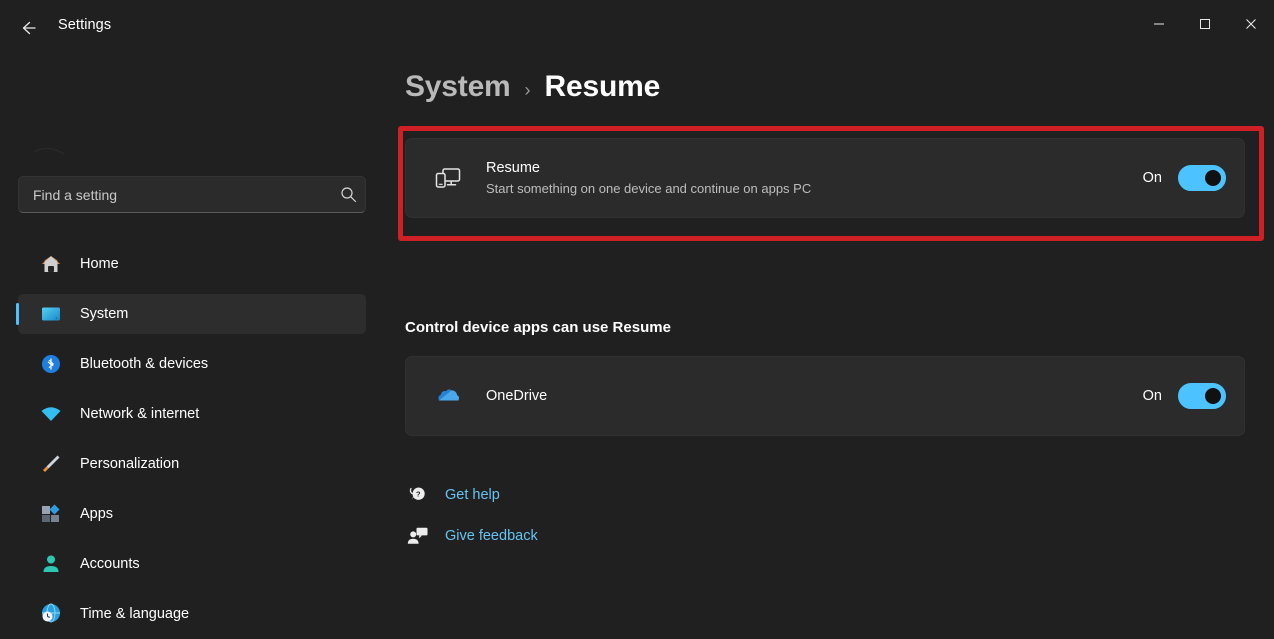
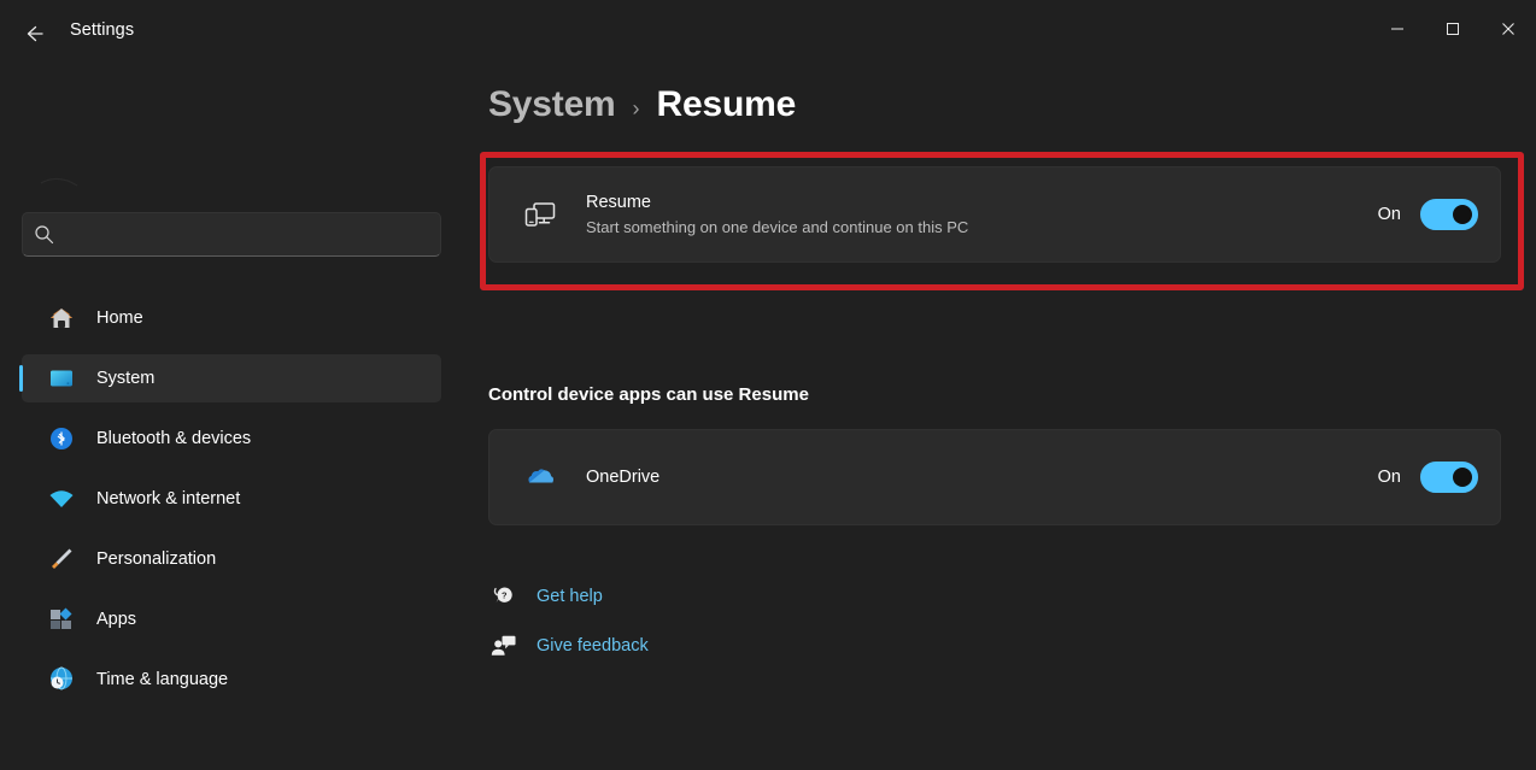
  Settings
- Find a setting
  Home
  System
  Bluetooth & devices
  Network & internet
  Personalization
  Apps
- Accounts
  Time & language
  System
  ›
  Resume
  Resume
- Start something on one device and continue on apps PC
+ Start something on one device and continue on this PC
  On
  Control device apps can use Resume
  OneDrive
  On
  ?
  Get help
  Give feedback
